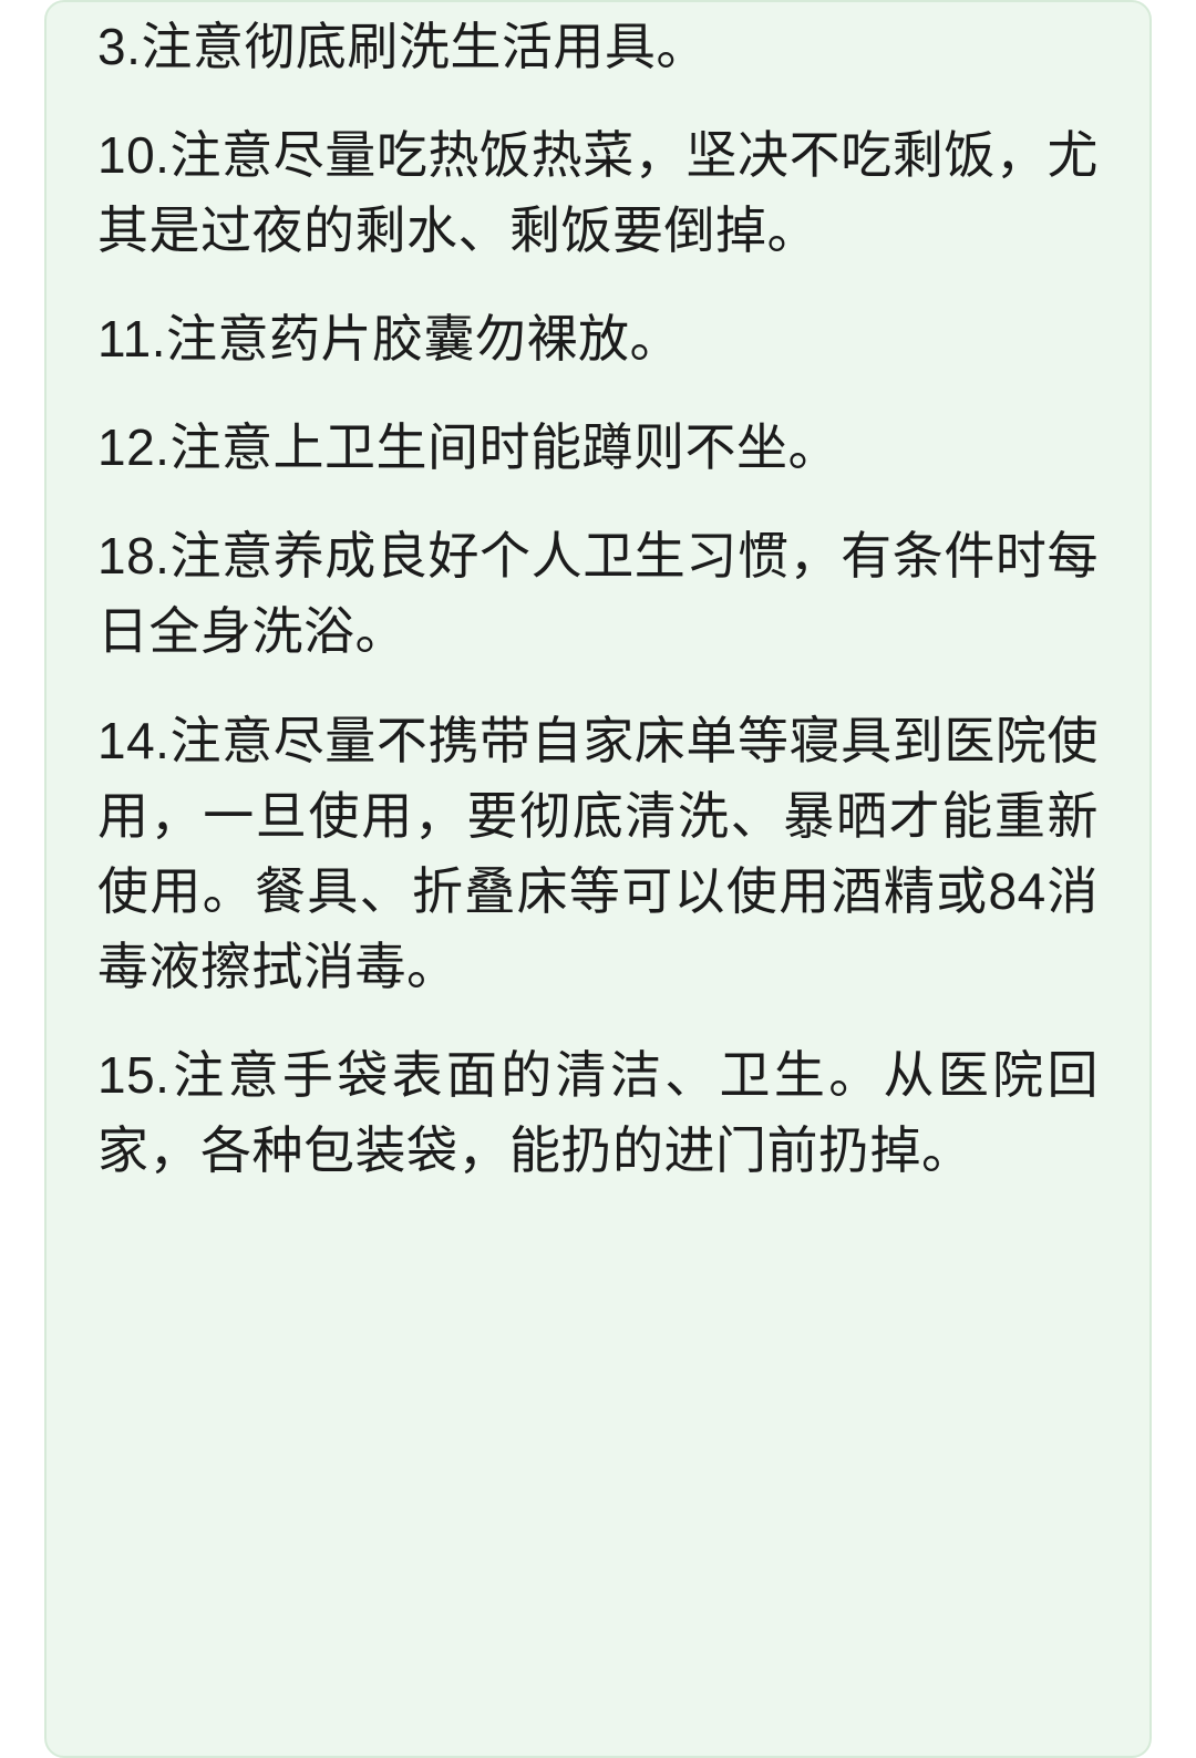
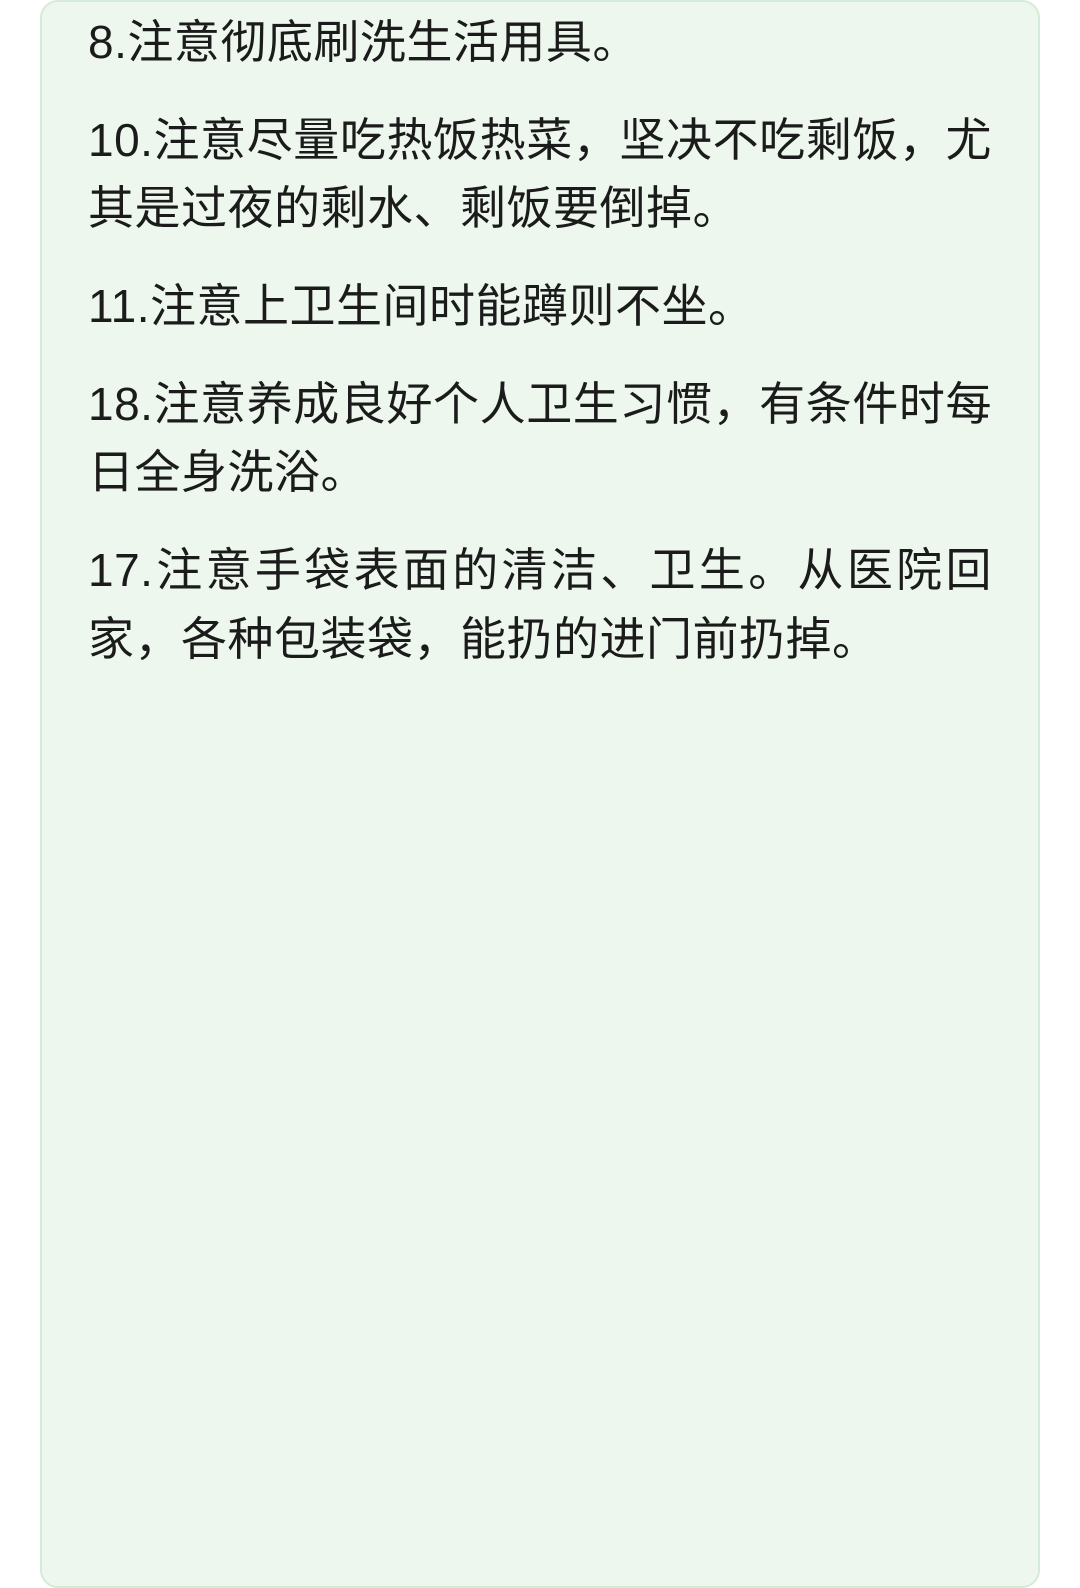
- 3.注意彻底刷洗生活用具。
+ 8.注意彻底刷洗生活用具。
  10.注意尽量吃热饭热菜，坚决不吃剩饭，尤其是过夜的剩水、剩饭要倒掉。
- 11.注意药片胶囊勿裸放。
- 12.注意上卫生间时能蹲则不坐。
+ 11.注意上卫生间时能蹲则不坐。
  18.注意养成良好个人卫生习惯，有条件时每日全身洗浴。
- 14.注意尽量不携带自家床单等寝具到医院使用，一旦使用，要彻底清洗、暴晒才能重新使用。餐具、折叠床等可以使用酒精或84消毒液擦拭消毒。
- 15.注意手袋表面的清洁、卫生。从医院回家，各种包装袋，能扔的进门前扔掉。
+ 17.注意手袋表面的清洁、卫生。从医院回家，各种包装袋，能扔的进门前扔掉。
